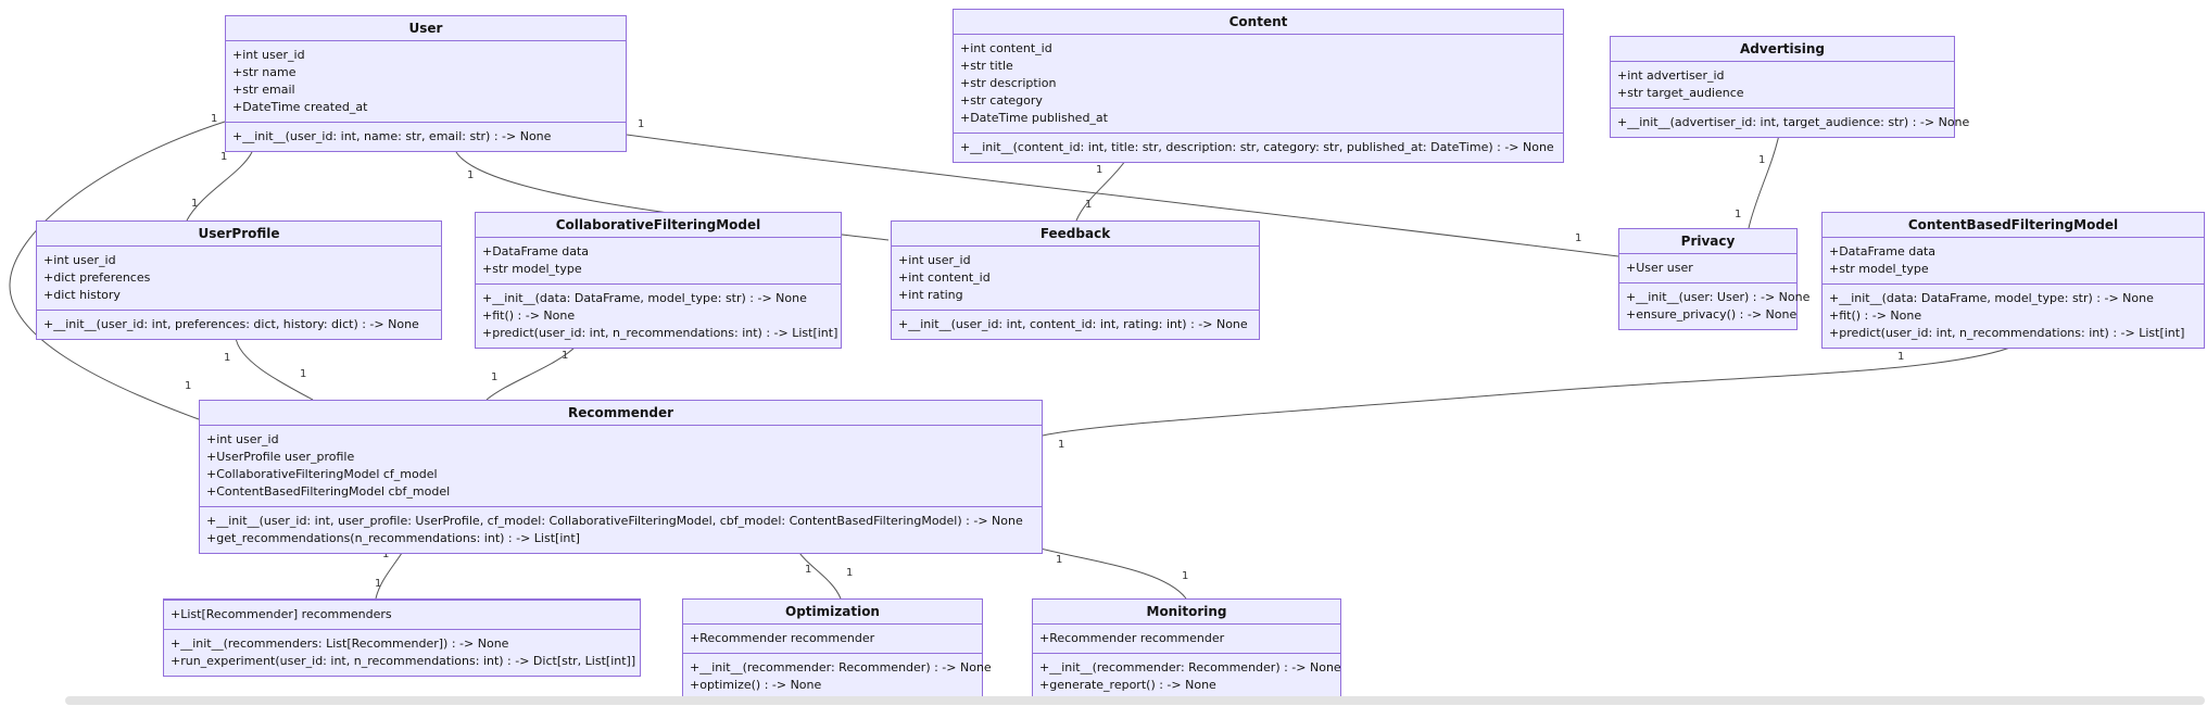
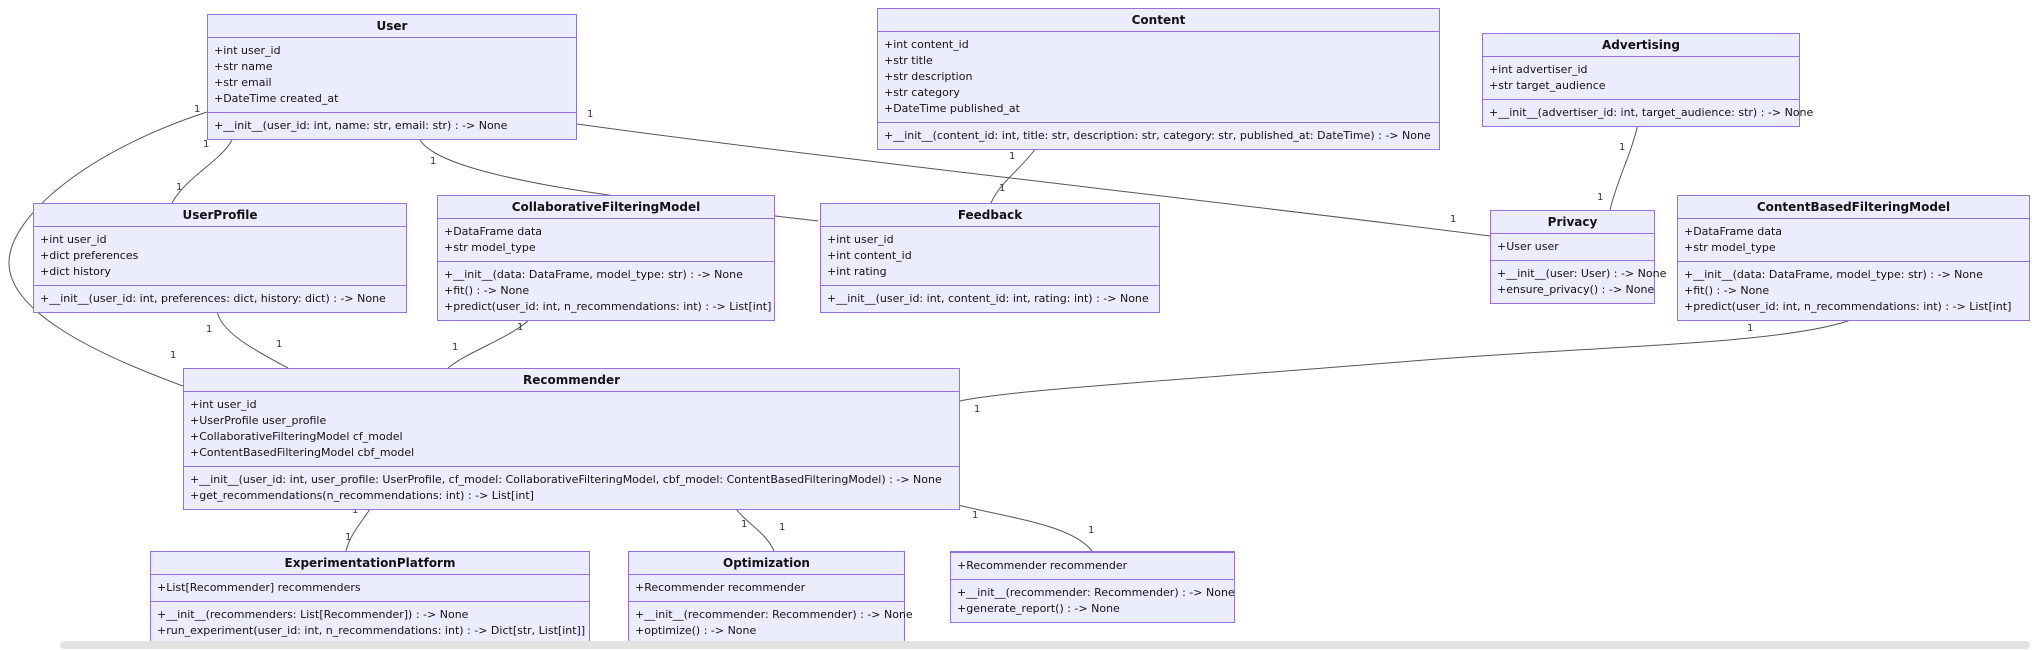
  1
  1
  1
  1
  1
  1
  1
  1
  1
  1
  1
  1
  1
  1
  1
  1
  1
  1
  1
  1
  1
  1
  1
  User
  +int user_id
  +str name
  +str email
  +DateTime created_at
  +__init__(user_id: int, name: str, email: str) : -> None
  Content
  +int content_id
  +str title
  +str description
  +str category
  +DateTime published_at
  +__init__(content_id: int, title: str, description: str, category: str, published_at: DateTime) : -> None
  Advertising
  +int advertiser_id
  +str target_audience
  +__init__(advertiser_id: int, target_audience: str) : -> None
  UserProfile
  +int user_id
  +dict preferences
  +dict history
  +__init__(user_id: int, preferences: dict, history: dict) : -> None
  CollaborativeFilteringModel
  +DataFrame data
  +str model_type
  +__init__(data: DataFrame, model_type: str) : -> None
  +fit() : -> None
  +predict(user_id: int, n_recommendations: int) : -> List[int]
  Feedback
  +int user_id
  +int content_id
  +int rating
  +__init__(user_id: int, content_id: int, rating: int) : -> None
  Privacy
  +User user
  +__init__(user: User) : -> None
  +ensure_privacy() : -> None
  ContentBasedFilteringModel
  +DataFrame data
  +str model_type
  +__init__(data: DataFrame, model_type: str) : -> None
  +fit() : -> None
  +predict(user_id: int, n_recommendations: int) : -> List[int]
  Recommender
  +int user_id
  +UserProfile user_profile
  +CollaborativeFilteringModel cf_model
  +ContentBasedFilteringModel cbf_model
  +__init__(user_id: int, user_profile: UserProfile, cf_model: CollaborativeFilteringModel, cbf_model: ContentBasedFilteringModel) : -> None
  +get_recommendations(n_recommendations: int) : -> List[int]
+ ExperimentationPlatform
  +List[Recommender] recommenders
  +__init__(recommenders: List[Recommender]) : -> None
  +run_experiment(user_id: int, n_recommendations: int) : -> Dict[str, List[int]]
  Optimization
  +Recommender recommender
  +__init__(recommender: Recommender) : -> None
  +optimize() : -> None
- Monitoring
  +Recommender recommender
  +__init__(recommender: Recommender) : -> None
  +generate_report() : -> None
